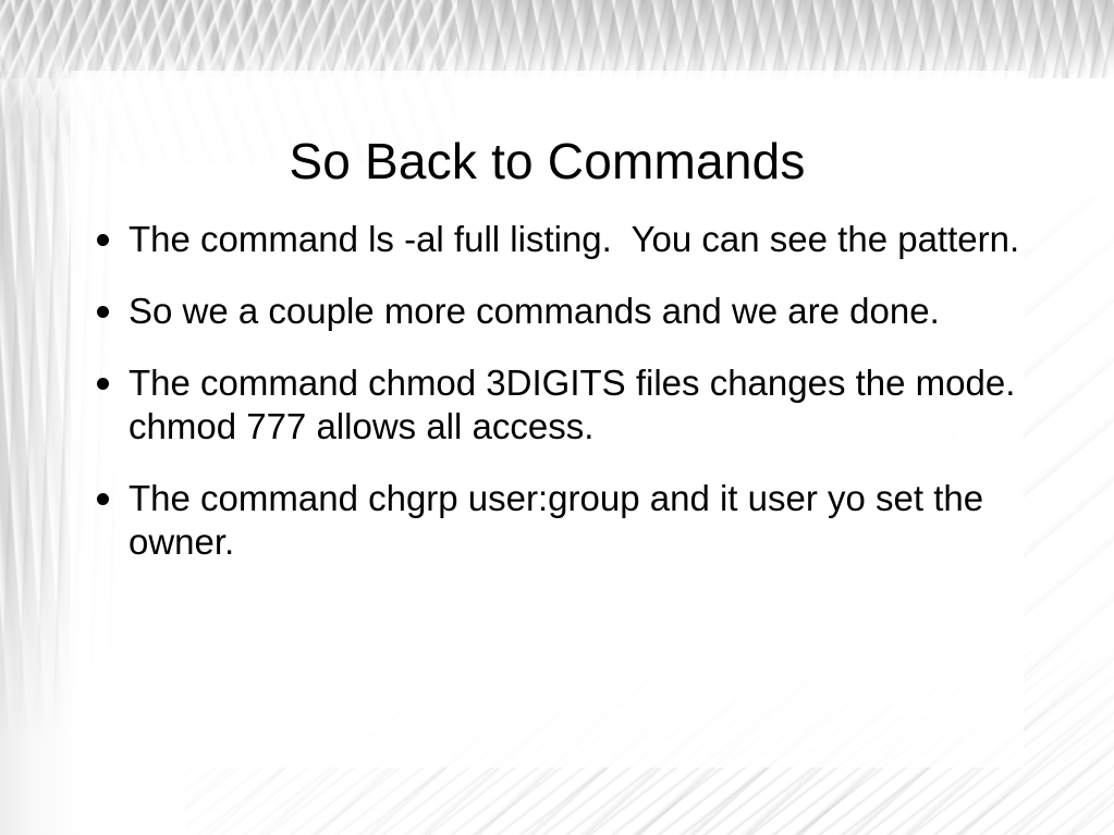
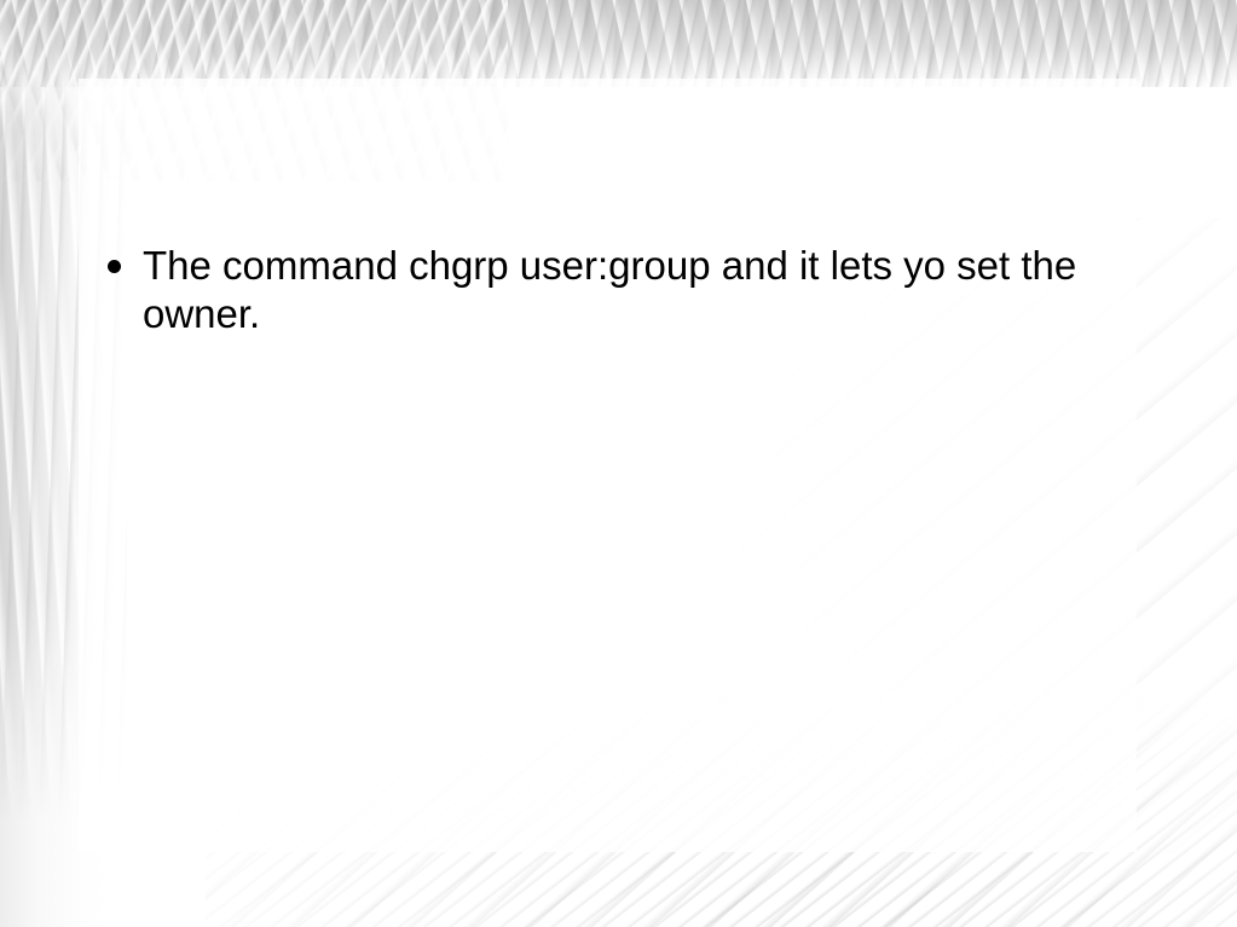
- So Back to Commands
- The command ls -al full listing. You can see the pattern.
- So we a couple more commands and we are done.
- The command chmod 3DIGITS files changes the mode. chmod 777 allows all access.
- The command chgrp user:group and it user yo set the owner.
+ The command chgrp user:group and it lets yo set the owner.
